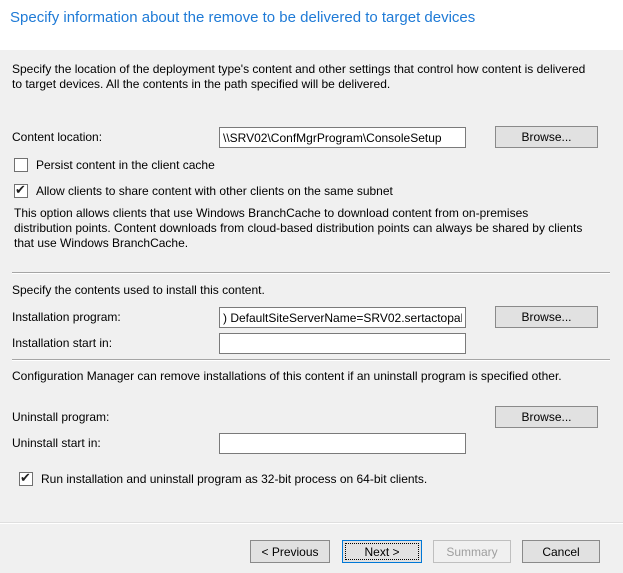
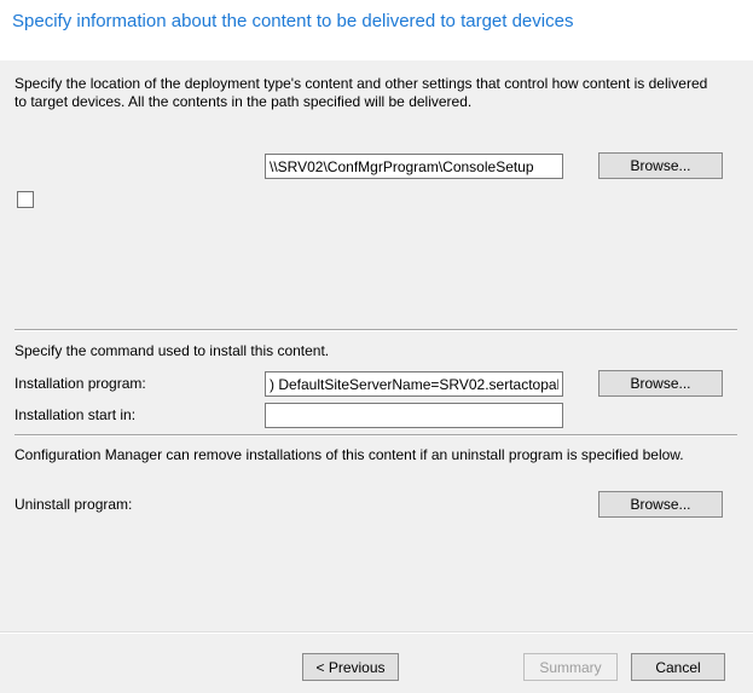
- Specify information about the remove to be delivered to target devices
+ Specify information about the content to be delivered to target devices
  Specify the location of the deployment type's content and other settings that control how content is delivered to target devices. All the contents in the path specified will be delivered.
- Content location:
  \\SRV02\ConfMgrProgram\ConsoleSetup
  Browse...
- Persist content in the client cache
- Allow clients to share content with other clients on the same subnet
- This option allows clients that use Windows BranchCache to download content from on-premises distribution points. Content downloads from cloud-based distribution points can always be shared by clients that use Windows BranchCache.
- Specify the contents used to install this content.
+ Specify the command used to install this content.
  Installation program:
  ) DefaultSiteServerName=SRV02.sertactopal
  Browse...
  Installation start in:
- Configuration Manager can remove installations of this content if an uninstall program is specified other.
+ Configuration Manager can remove installations of this content if an uninstall program is specified below.
  Uninstall program:
  Browse...
- Uninstall start in:
- Run installation and uninstall program as 32-bit process on 64-bit clients.
  < Previous
- Next >
  Summary
  Cancel
